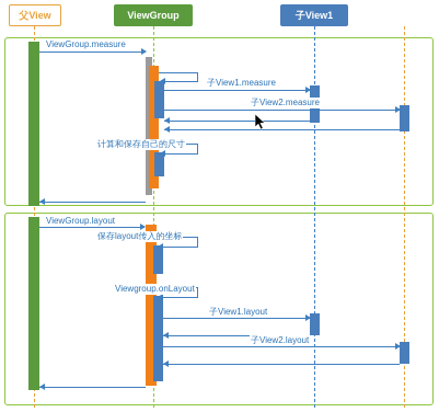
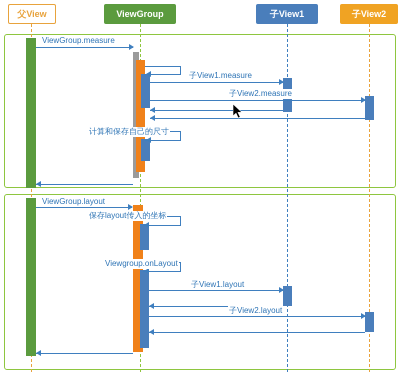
  父View
  ViewGroup
  子View1
+ 子View2
  ViewGroup.measure
  子View1.measure
  子View2.measure
  计算和保存自己的尺寸
  ViewGroup.layout
  保存layout传入的坐标
  Viewgroup.onLayout
  子View1.layout
  子View2.layout
